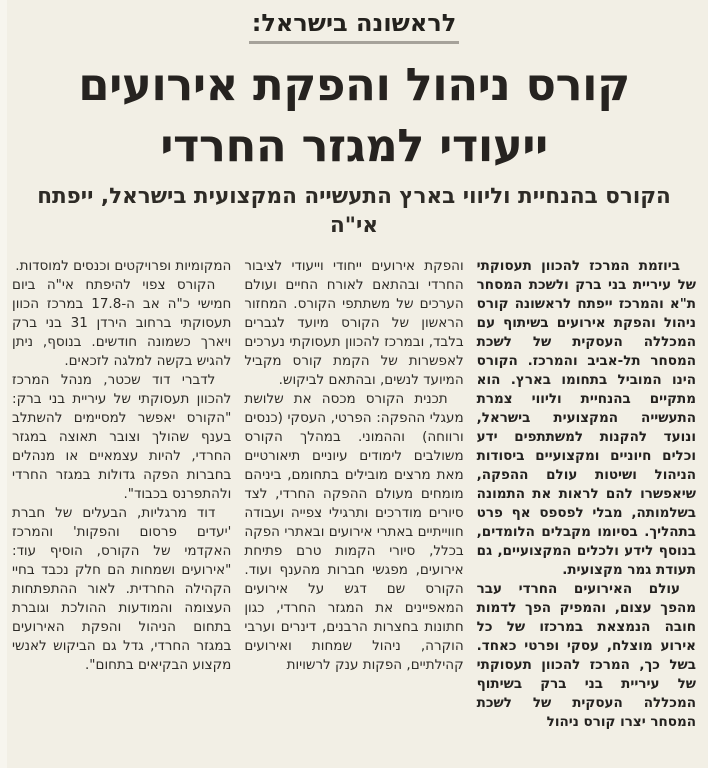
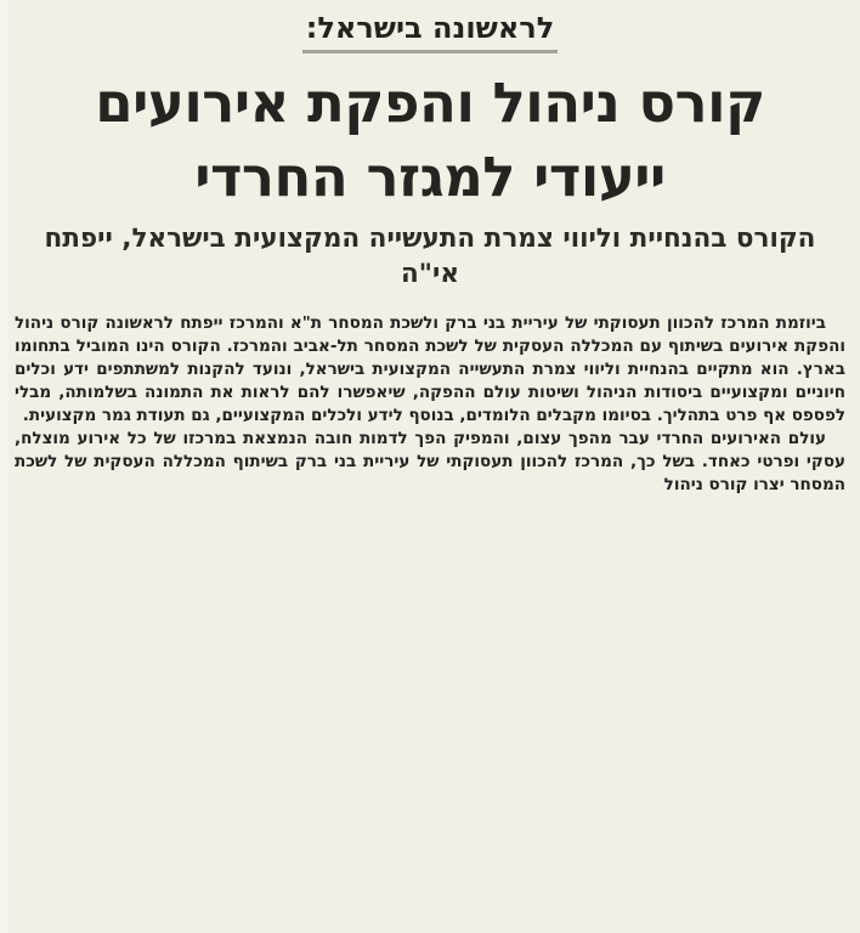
  לראשונה בישראל:
  קורס ניהול והפקת אירועים
  ייעודי למגזר החרדי
- הקורס בהנחיית וליווי בארץ התעשייה המקצועית בישראל, ייפתח אי"ה
+ הקורס בהנחיית וליווי צמרת התעשייה המקצועית בישראל, ייפתח אי"ה
  ביוזמת המרכז להכוון תעסוקתי של עיריית בני ברק ולשכת המסחר ת"א והמרכז ייפתח לראשונה קורס ניהול והפקת אירועים בשיתוף עם המכללה העסקית של לשכת המסחר תל-אביב והמרכז. הקורס הינו המוביל בתחומו בארץ. הוא מתקיים בהנחיית וליווי צמרת התעשייה המקצועית בישראל, ונועד להקנות למשתתפים ידע וכלים חיוניים ומקצועיים ביסודות הניהול ושיטות עולם ההפקה, שיאפשרו להם לראות את התמונה בשלמותה, מבלי לפספס אף פרט בתהליך. בסיומו מקבלים הלומדים, בנוסף לידע ולכלים המקצועיים, גם תעודת גמר מקצועית.
  עולם האירועים החרדי עבר מהפך עצום, והמפיק הפך לדמות חובה הנמצאת במרכזו של כל אירוע מוצלח, עסקי ופרטי כאחד. בשל כך, המרכז להכוון תעסוקתי של עיריית בני ברק בשיתוף המכללה העסקית של לשכת המסחר יצרו קורס ניהול
- והפקת אירועים ייחודי וייעודי לציבור החרדי ובהתאם לאורח החיים ועולם הערכים של משתתפי הקורס. המחזור הראשון של הקורס מיועד לגברים בלבד, ובמרכז להכוון תעסוקתי נערכים לאפשרות של הקמת קורס מקביל המיועד לנשים, ובהתאם לביקוש.
- תכנית הקורס מכסה את שלושת מעגלי ההפקה: הפרטי, העסקי (כנסים ורווחה) וההמוני. במהלך הקורס משולבים לימודים עיוניים תיאורטיים מאת מרצים מובילים בתחומם, ביניהם מומחים מעולם ההפקה החרדי, לצד סיורים מודרכים ותרגילי צפייה ועבודה חווייתיים באתרי אירועים ובאתרי הפקה בכלל, סיורי הקמות טרם פתיחת אירועים, מפגשי חברות מהענף ועוד. הקורס שם דגש על אירועים המאפיינים את המגזר החרדי, כגון חתונות בחצרות הרבנים, דינרים וערבי הוקרה, ניהול שמחות ואירועים קהילתיים, הפקות ענק לרשויות
- המקומיות ופרויקטים וכנסים למוסדות.
- הקורס צפוי להיפתח אי"ה ביום חמישי כ"ה אב ה-17.8 במרכז הכוון תעסוקתי ברחוב הירדן 31 בני ברק ויארך כשמונה חודשים. בנוסף, ניתן להגיש בקשה למלגה לזכאים.
- לדברי דוד שכטר, מנהל המרכז להכוון תעסוקתי של עיריית בני ברק: "הקורס יאפשר למסיימים להשתלב בענף שהולך וצובר תאוצה במגזר החרדי, להיות עצמאיים או מנהלים בחברות הפקה גדולות במגזר החרדי ולהתפרנס בכבוד".
- דוד מרגליות, הבעלים של חברת 'יעדים פרסום והפקות' והמרכז האקדמי של הקורס, הוסיף עוד: "אירועים ושמחות הם חלק נכבד בחיי הקהילה החרדית. לאור ההתפתחות העצומה והמודעות ההולכת וגוברת בתחום הניהול והפקת האירועים במגזר החרדי, גדל גם הביקוש לאנשי מקצוע הבקיאים בתחום".
